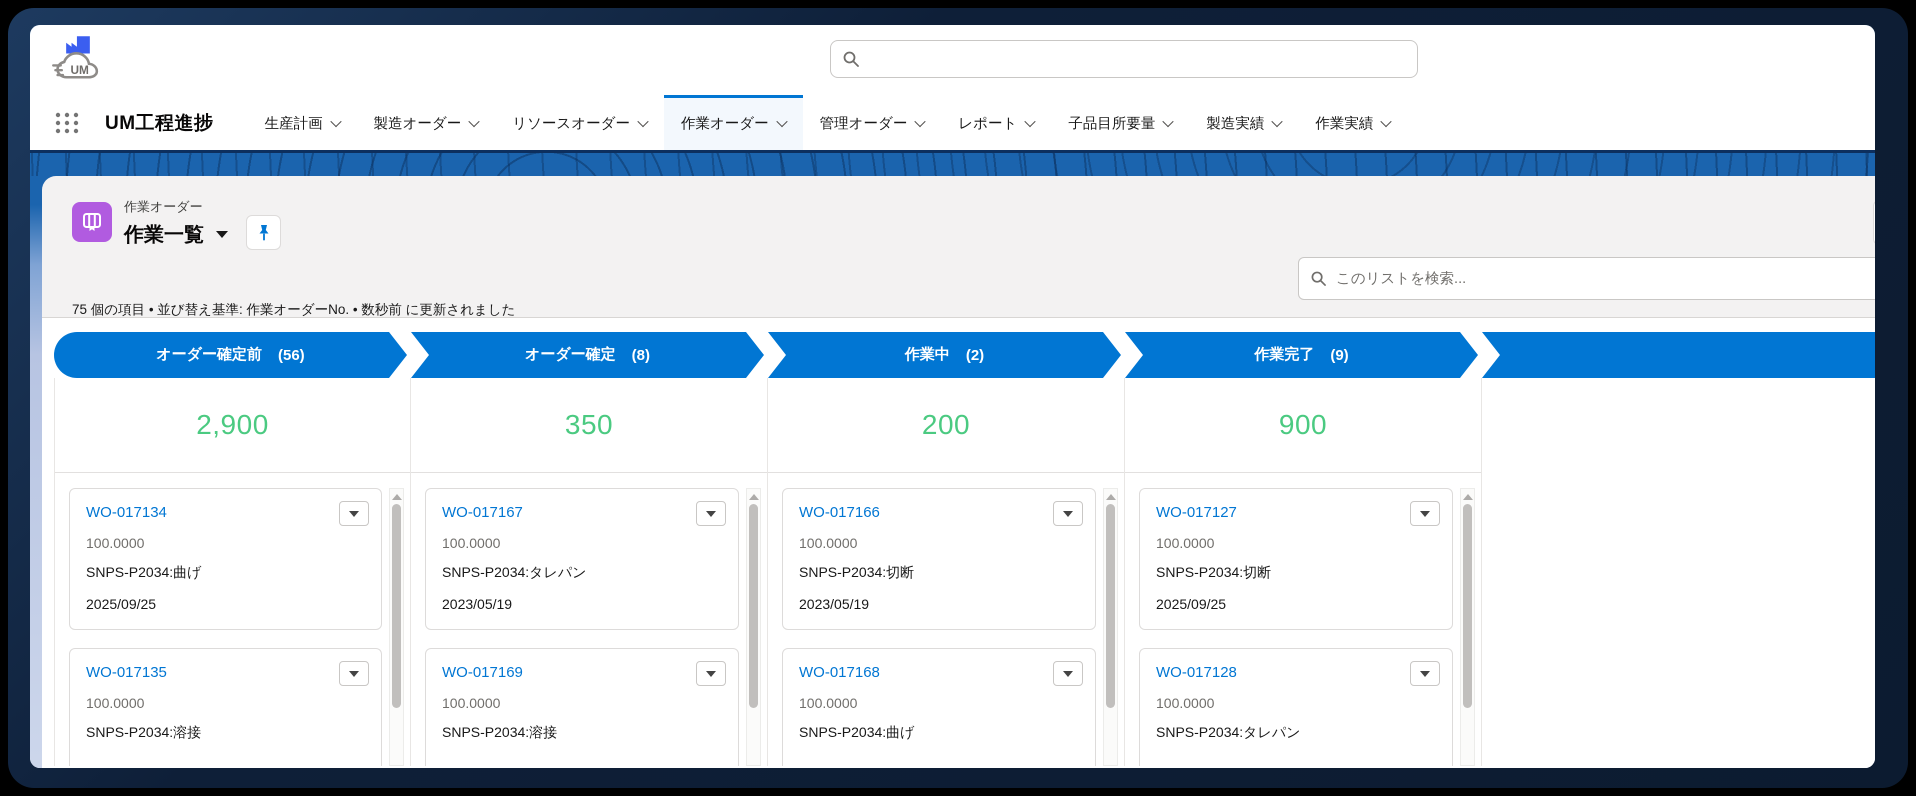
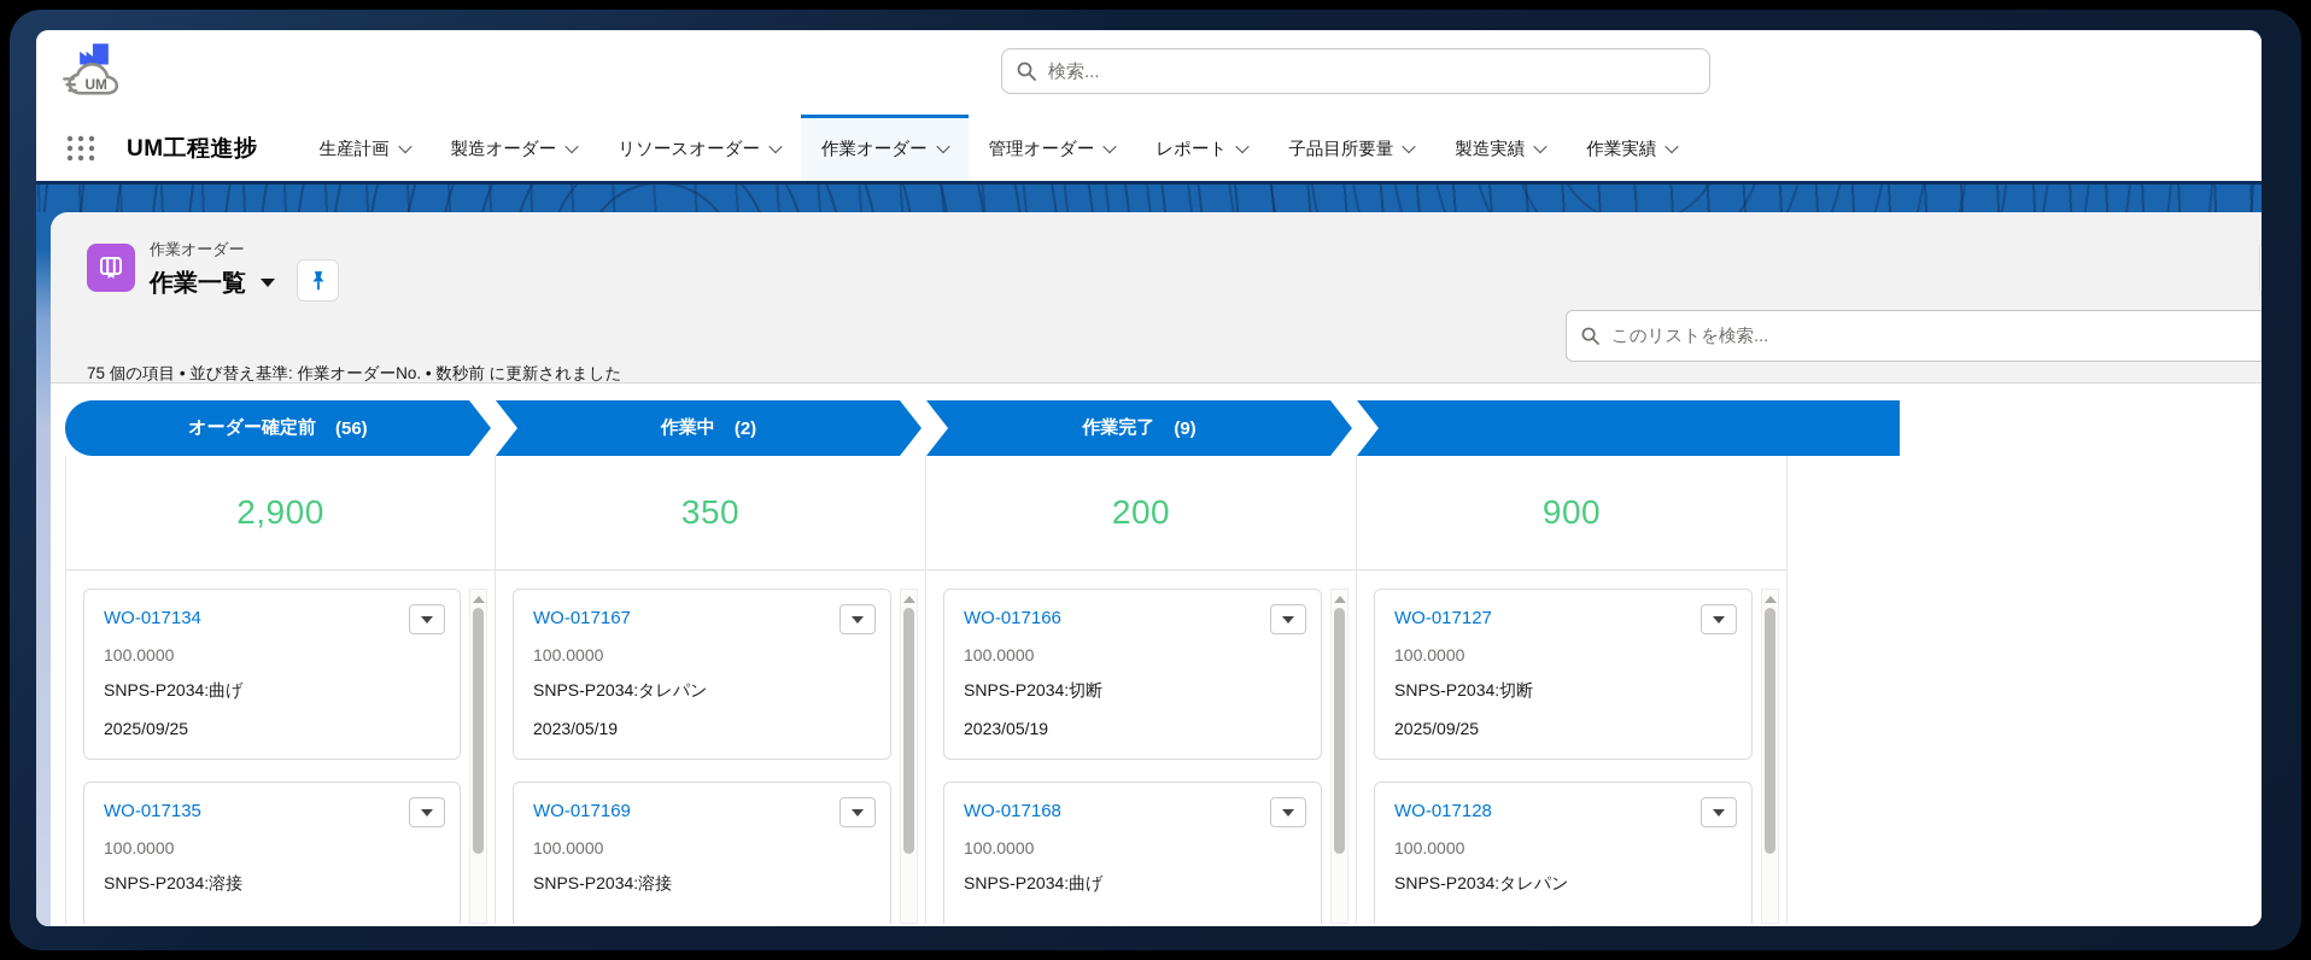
  UM
+ 検索...
  UM工程進捗
  生産計画
  製造オーダー
  リソースオーダー
  作業オーダー
  管理オーダー
  レポート
  子品目所要量
  製造実績
  作業実績
  作業オーダー
  作業一覧
  75 個の項目 • 並び替え基準: 作業オーダーNo. • 数秒前 に更新されました
  このリストを検索...
  オーダー確定前
  (56)
- オーダー確定
- (8)
  作業中
  (2)
  作業完了
  (9)
  2,900
  WO-017134
  100.0000
  SNPS-P2034:曲げ
  2025/09/25
  WO-017135
  100.0000
  SNPS-P2034:溶接
  350
  WO-017167
  100.0000
  SNPS-P2034:タレパン
  2023/05/19
  WO-017169
  100.0000
  SNPS-P2034:溶接
  200
  WO-017166
  100.0000
  SNPS-P2034:切断
  2023/05/19
  WO-017168
  100.0000
  SNPS-P2034:曲げ
  900
  WO-017127
  100.0000
  SNPS-P2034:切断
  2025/09/25
  WO-017128
  100.0000
  SNPS-P2034:タレパン
